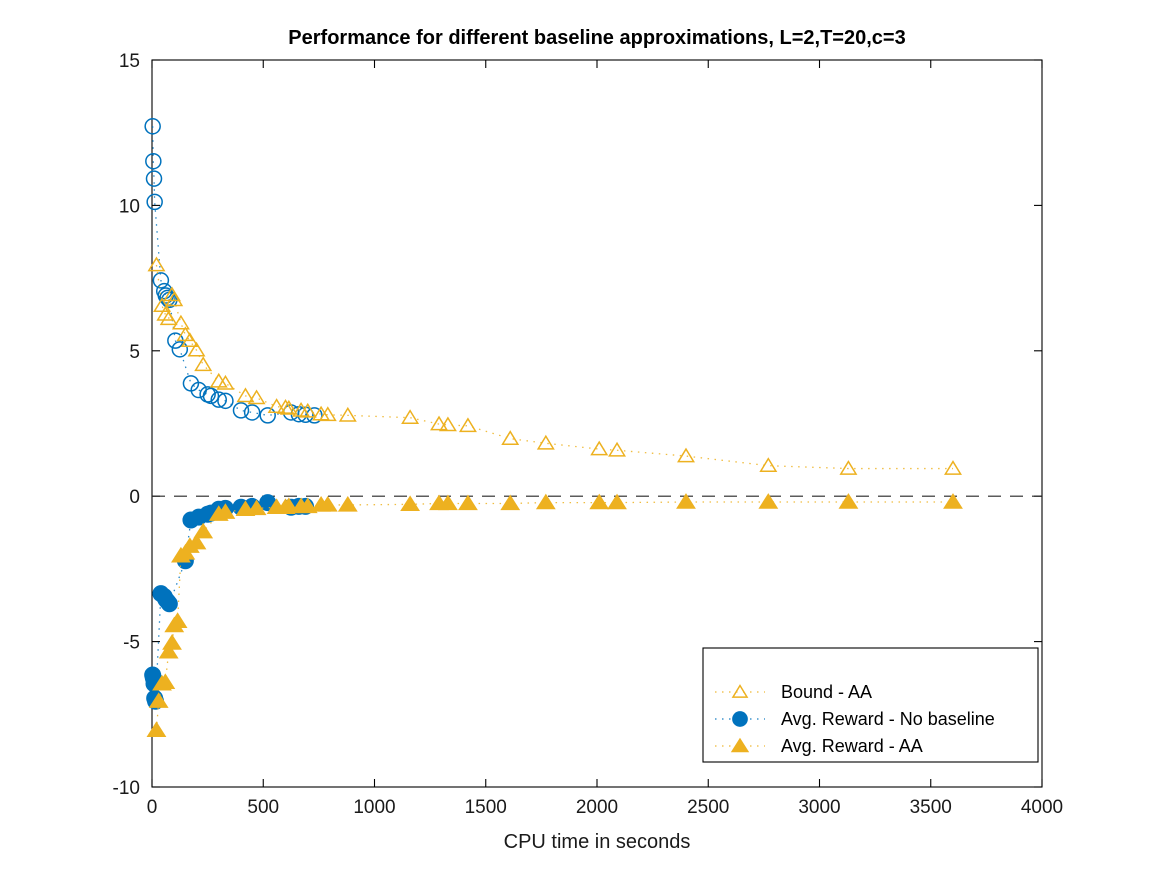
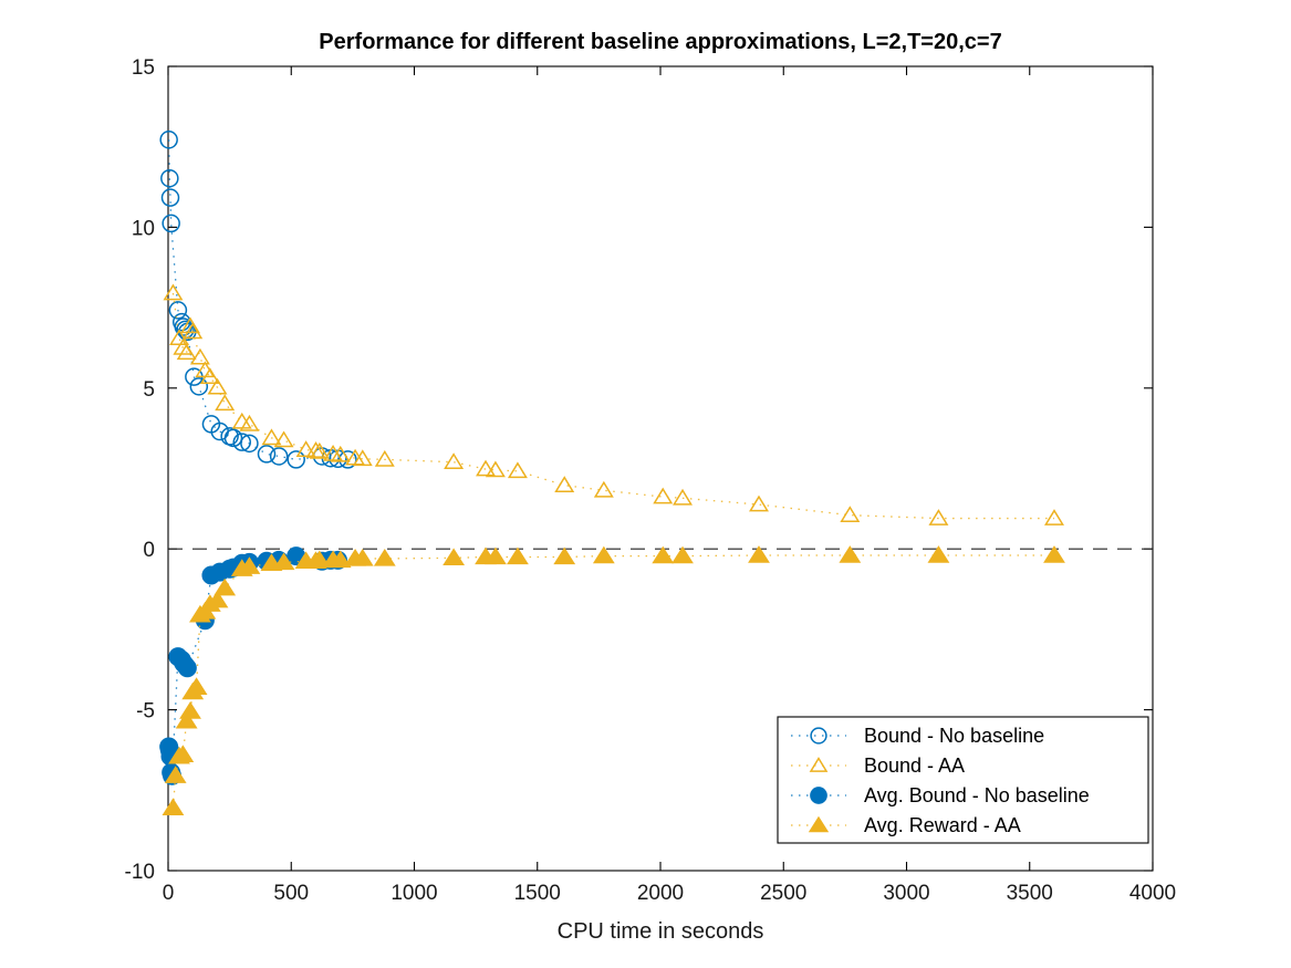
  0
  500
  1000
  1500
  2000
  2500
  3000
  3500
  4000
  -10
  -5
  0
  5
  10
  15
- Performance for different baseline approximations, L=2,T=20,c=3
+ Performance for different baseline approximations, L=2,T=20,c=7
  CPU time in seconds
+ Bound - No baseline
  Bound - AA
- Avg. Reward - No baseline
+ Avg. Bound - No baseline
  Avg. Reward - AA
